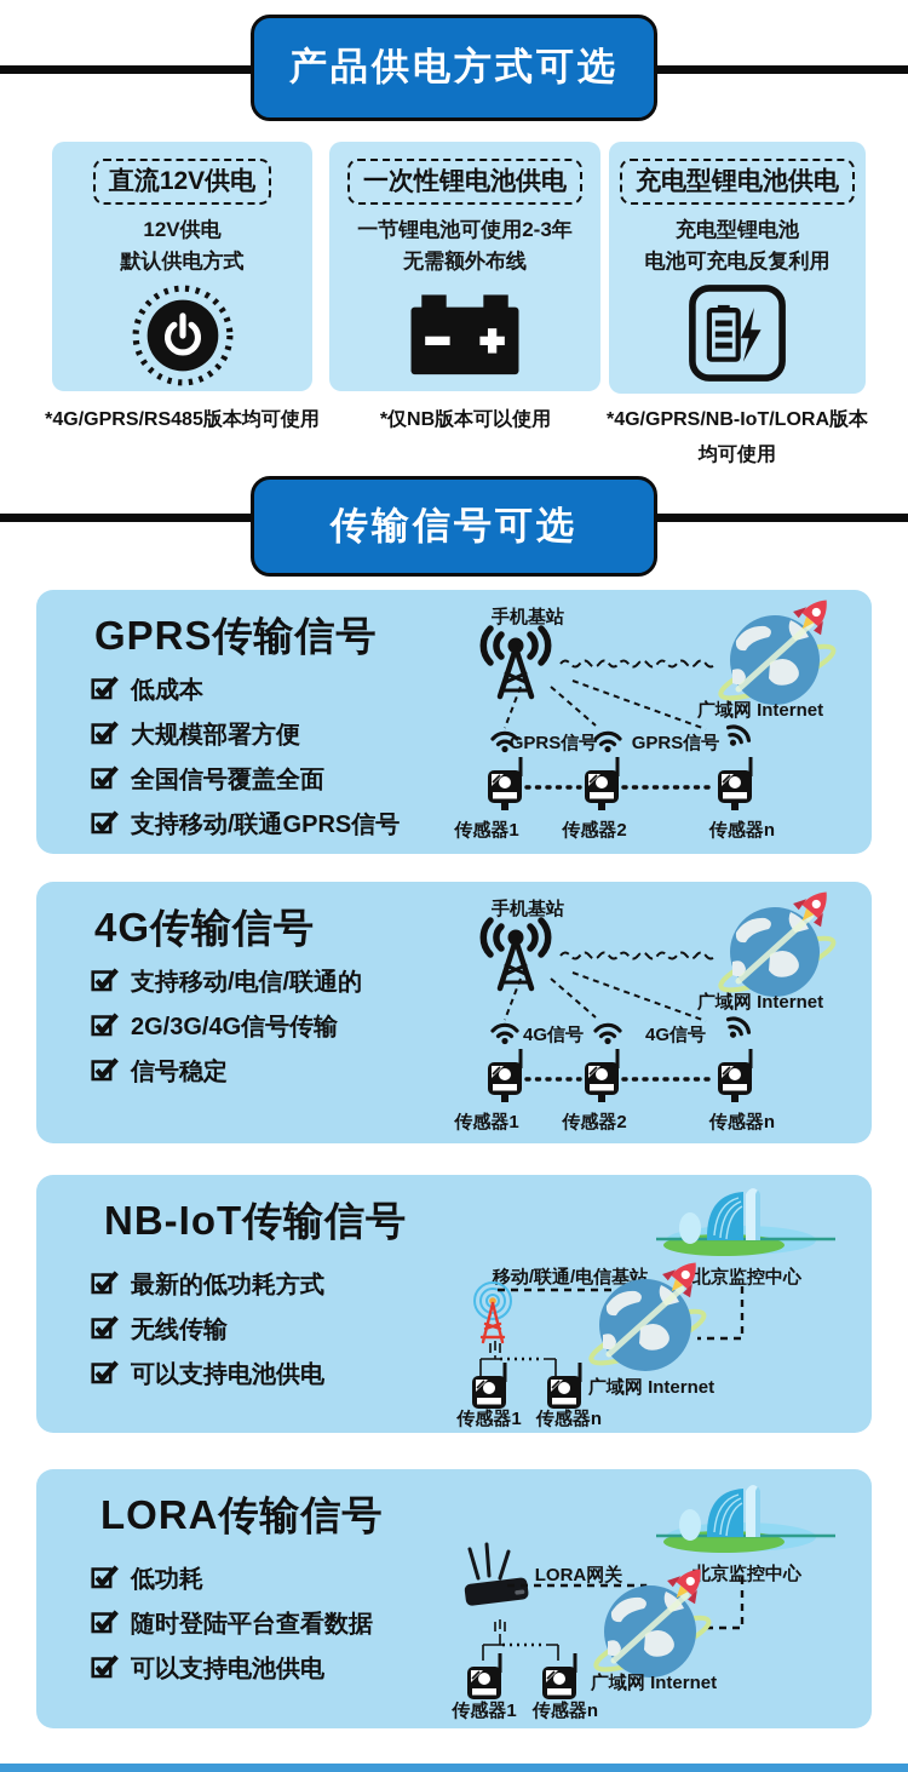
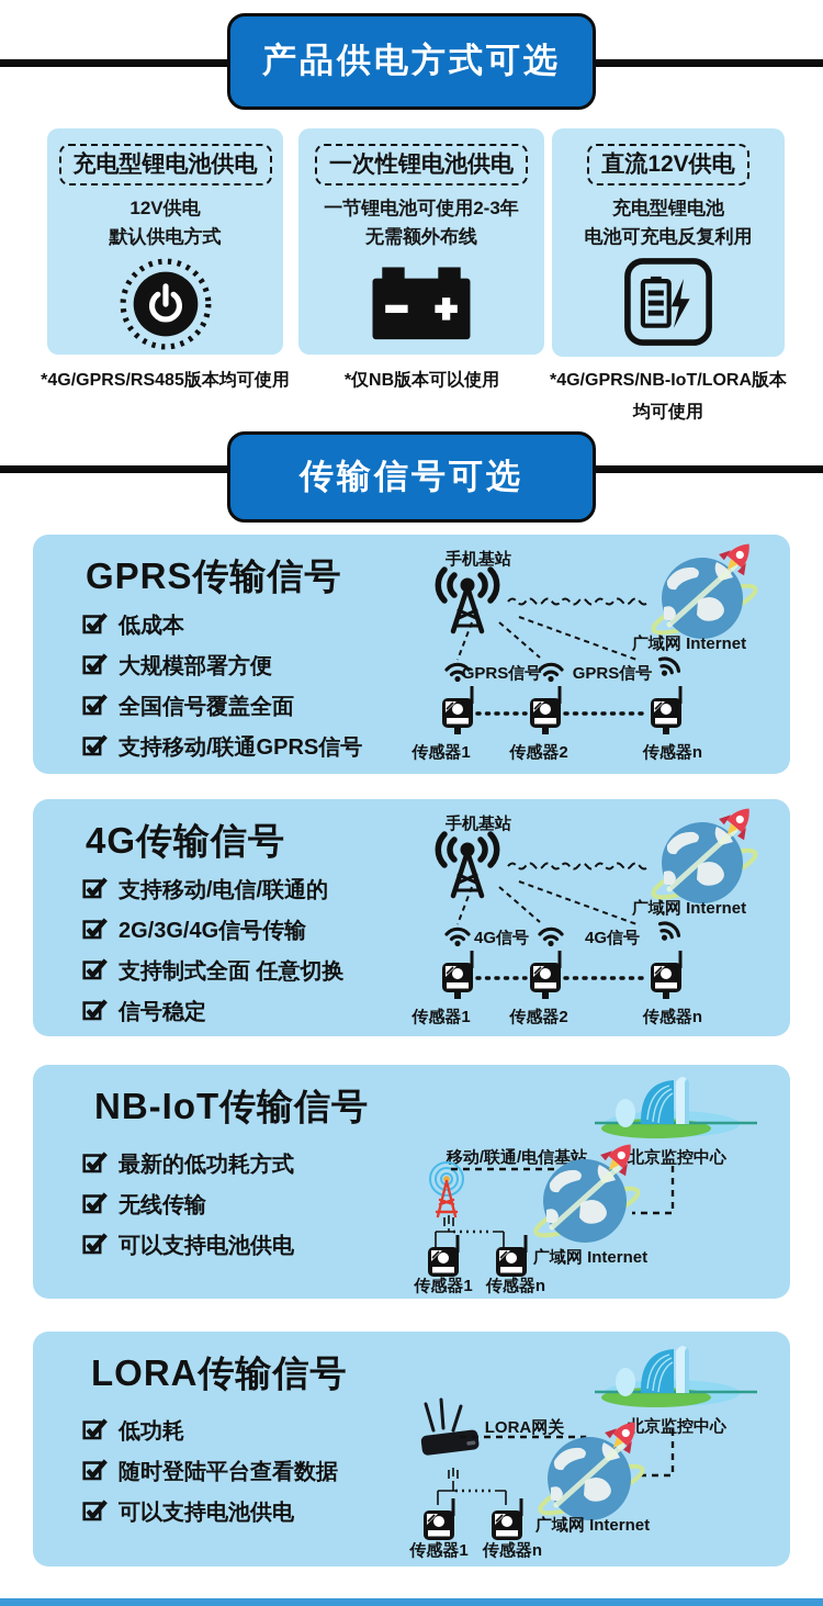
  产品供电方式可选
- 直流12V供电
+ 充电型锂电池供电
  12V供电
  默认供电方式
  一次性锂电池供电
  一节锂电池可使用2-3年
  无需额外布线
- 充电型锂电池供电
+ 直流12V供电
  充电型锂电池
  电池可充电反复利用
  *4G/GPRS/RS485版本均可使用
  *仅NB版本可以使用
  *4G/GPRS/NB-IoT/LORA版本均可使用
  传输信号可选
  GPRS传输信号
  低成本
  大规模部署方便
  全国信号覆盖全面
  支持移动/联通GPRS信号
  手机基站
  广域网 Internet
  GPRS信号
  GPRS信号
  传感器1
  传感器2
  传感器n
  4G传输信号
  支持移动/电信/联通的
  2G/3G/4G信号传输
+ 支持制式全面 任意切换
  信号稳定
  手机基站
  广域网 Internet
  4G信号
  4G信号
  传感器1
  传感器2
  传感器n
  NB-IoT传输信号
  最新的低功耗方式
  无线传输
  可以支持电池供电
  北京监控中心
  移动/联通/电信基站
  广域网 Internet
  传感器1
  传感器n
  LORA传输信号
  低功耗
  随时登陆平台查看数据
  可以支持电池供电
  北京监控中心
  LORA网关
  广域网 Internet
  传感器1
  传感器n
